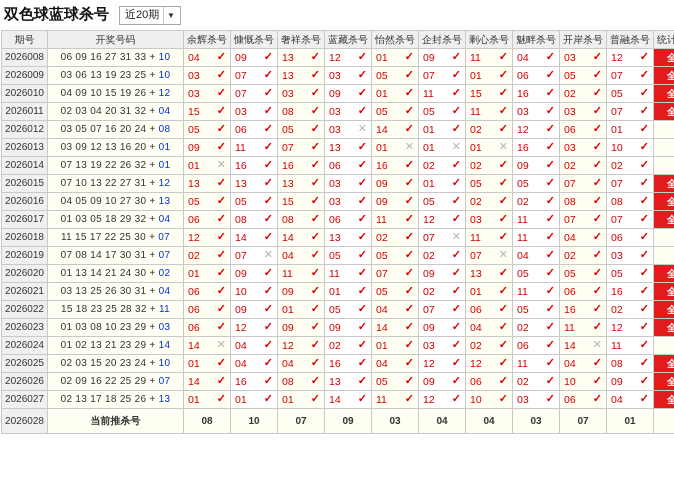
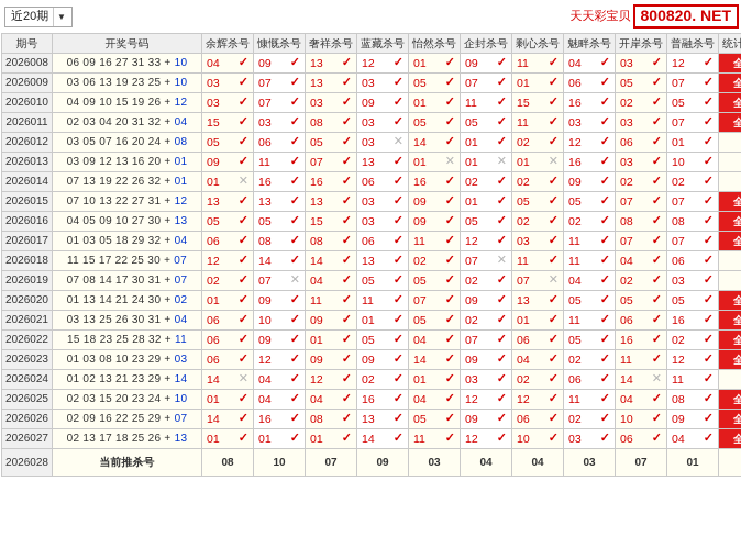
- 双色球蓝球杀号
  近20期
  ▼
+ 天天彩宝贝
+ 800820. NET
  期号	开奖号码	余辉杀号	慷慨杀号	奢祥杀号	蓝藏杀号	怡然杀号	企封杀号	剩心杀号	魅畔杀号	开岸杀号	普融杀号	统计
  2026008	06 09 16 27 31 33 + 10	04 ✓	09 ✓	13 ✓	12 ✓	01 ✓	09 ✓	11 ✓	04 ✓	03 ✓	12 ✓	全
  2026009	03 06 13 19 23 25 + 10	03 ✓	07 ✓	13 ✓	03 ✓	05 ✓	07 ✓	01 ✓	06 ✓	05 ✓	07 ✓	全
  2026010	04 09 10 15 19 26 + 12	03 ✓	07 ✓	03 ✓	09 ✓	01 ✓	11 ✓	15 ✓	16 ✓	02 ✓	05 ✓	全
  2026011	02 03 04 20 31 32 + 04	15 ✓	03 ✓	08 ✓	03 ✓	05 ✓	05 ✓	11 ✓	03 ✓	03 ✓	07 ✓	全
  2026012	03 05 07 16 20 24 + 08	05 ✓	06 ✓	05 ✓	03 ✕	14 ✓	01 ✓	02 ✓	12 ✓	06 ✓	01 ✓
  2026013	03 09 12 13 16 20 + 01	09 ✓	11 ✓	07 ✓	13 ✓	01 ✕	01 ✕	01 ✕	16 ✓	03 ✓	10 ✓
  2026014	07 13 19 22 26 32 + 01	01 ✕	16 ✓	16 ✓	06 ✓	16 ✓	02 ✓	02 ✓	09 ✓	02 ✓	02 ✓
  2026015	07 10 13 22 27 31 + 12	13 ✓	13 ✓	13 ✓	03 ✓	09 ✓	01 ✓	05 ✓	05 ✓	07 ✓	07 ✓	全
  2026016	04 05 09 10 27 30 + 13	05 ✓	05 ✓	15 ✓	03 ✓	09 ✓	05 ✓	02 ✓	02 ✓	08 ✓	08 ✓	全
  2026017	01 03 05 18 29 32 + 04	06 ✓	08 ✓	08 ✓	06 ✓	11 ✓	12 ✓	03 ✓	11 ✓	07 ✓	07 ✓	全
  2026018	11 15 17 22 25 30 + 07	12 ✓	14 ✓	14 ✓	13 ✓	02 ✓	07 ✕	11 ✓	11 ✓	04 ✓	06 ✓
  2026019	07 08 14 17 30 31 + 07	02 ✓	07 ✕	04 ✓	05 ✓	05 ✓	02 ✓	07 ✕	04 ✓	02 ✓	03 ✓
  2026020	01 13 14 21 24 30 + 02	01 ✓	09 ✓	11 ✓	11 ✓	07 ✓	09 ✓	13 ✓	05 ✓	05 ✓	05 ✓	全
  2026021	03 13 25 26 30 31 + 04	06 ✓	10 ✓	09 ✓	01 ✓	05 ✓	02 ✓	01 ✓	11 ✓	06 ✓	16 ✓	全
  2026022	15 18 23 25 28 32 + 11	06 ✓	09 ✓	01 ✓	05 ✓	04 ✓	07 ✓	06 ✓	05 ✓	16 ✓	02 ✓	全
  2026023	01 03 08 10 23 29 + 03	06 ✓	12 ✓	09 ✓	09 ✓	14 ✓	09 ✓	04 ✓	02 ✓	11 ✓	12 ✓	全
  2026024	01 02 13 21 23 29 + 14	14 ✕	04 ✓	12 ✓	02 ✓	01 ✓	03 ✓	02 ✓	06 ✓	14 ✕	11 ✓
  2026025	02 03 15 20 23 24 + 10	01 ✓	04 ✓	04 ✓	16 ✓	04 ✓	12 ✓	12 ✓	11 ✓	04 ✓	08 ✓	全
  2026026	02 09 16 22 25 29 + 07	14 ✓	16 ✓	08 ✓	13 ✓	05 ✓	09 ✓	06 ✓	02 ✓	10 ✓	09 ✓	全
  2026027	02 13 17 18 25 26 + 13	01 ✓	01 ✓	01 ✓	14 ✓	11 ✓	12 ✓	10 ✓	03 ✓	06 ✓	04 ✓	全
  2026028	当前推杀号	08	10	07	09	03	04	04	03	07	01
